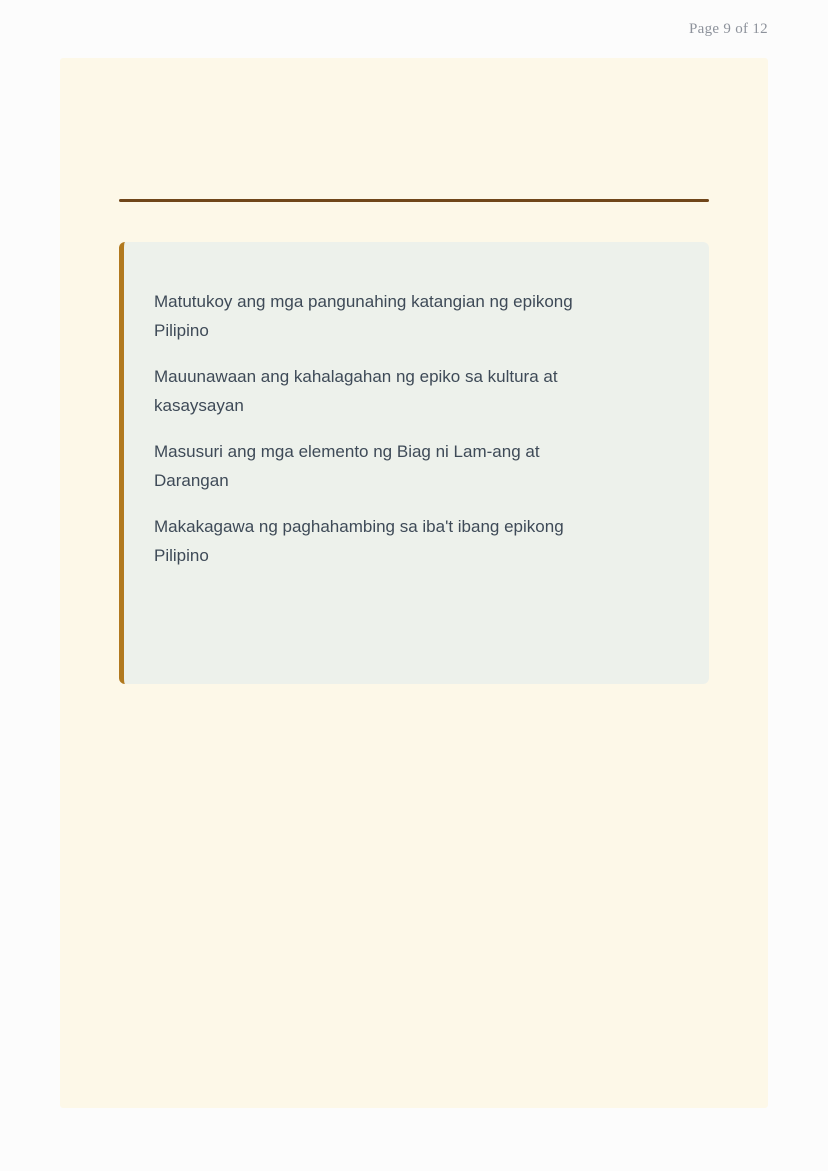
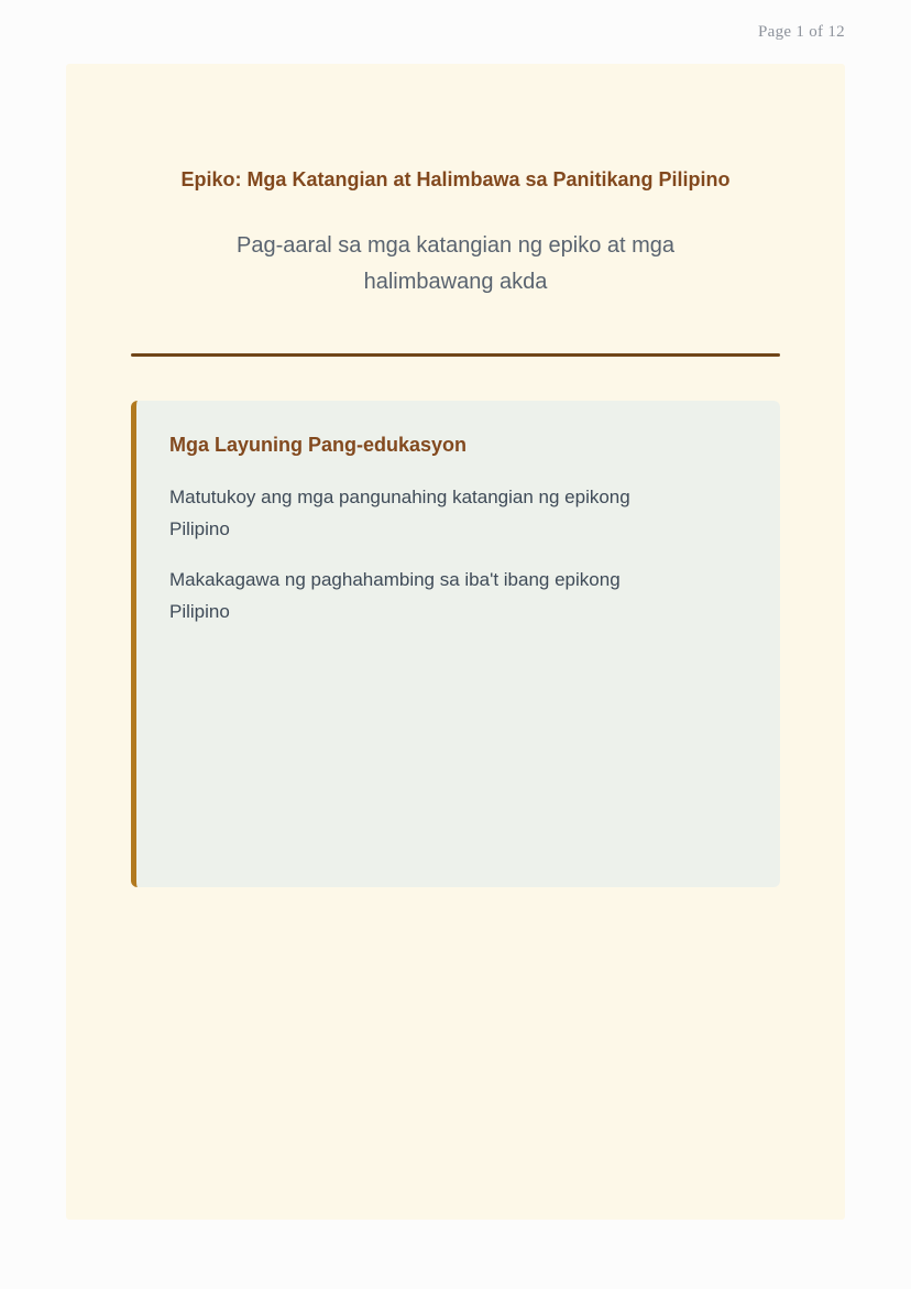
- Page 9 of 12
+ Page 1 of 12
+ Epiko: Mga Katangian at Halimbawa sa Panitikang Pilipino
+ Pag-aaral sa mga katangian ng epiko at mga
+ halimbawang akda
+ Mga Layuning Pang-edukasyon
  Matutukoy ang mga pangunahing katangian ng epikong
  Pilipino
- Mauunawaan ang kahalagahan ng epiko sa kultura at
- kasaysayan
- Masusuri ang mga elemento ng Biag ni Lam-ang at
- Darangan
  Makakagawa ng paghahambing sa iba't ibang epikong
  Pilipino
